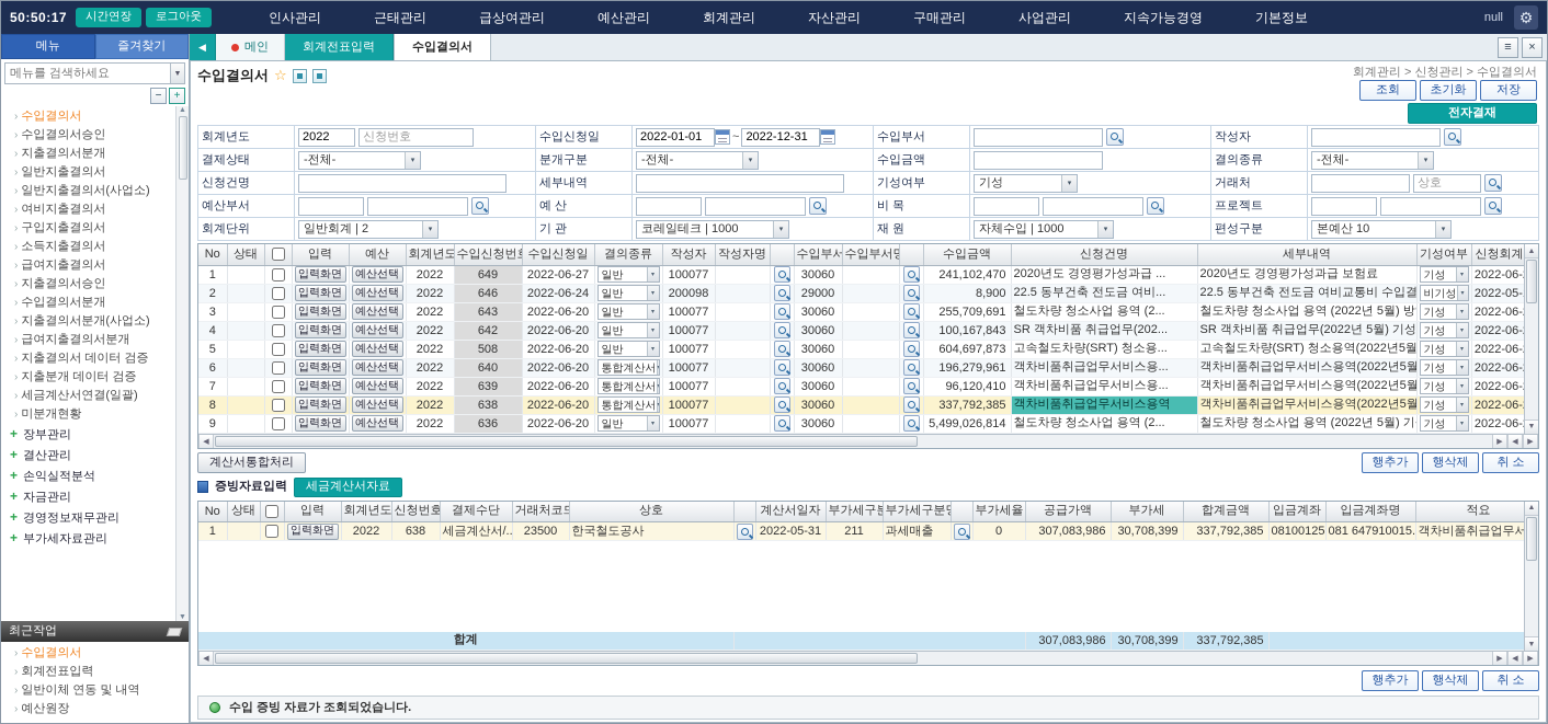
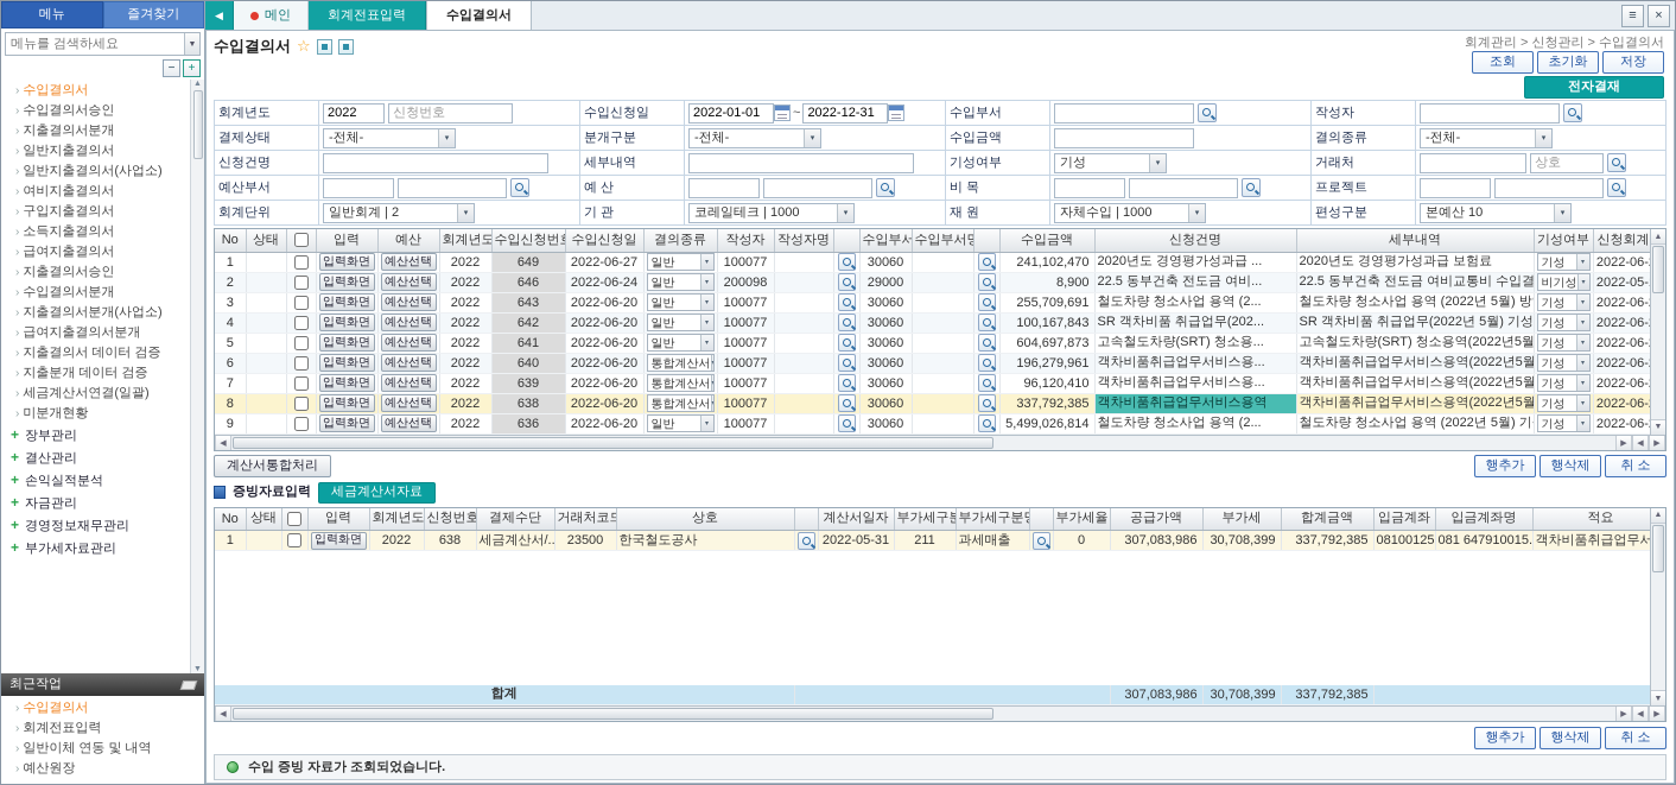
- 50:50:17
- 시간연장
- 로그아웃
- 인사관리
- 근태관리
- 급상여관리
- 예산관리
- 회계관리
- 자산관리
- 구매관리
- 사업관리
- 지속가능경영
- 기본정보
- null
- ⚙
  메뉴
  즐겨찾기
  메뉴를 검색하세요
  −
  +
  › 수입결의서
  › 수입결의서승인
  › 지출결의서분개
  › 일반지출결의서
  › 일반지출결의서(사업소)
  › 여비지출결의서
  › 구입지출결의서
  › 소득지출결의서
  › 급여지출결의서
  › 지출결의서승인
  › 수입결의서분개
  › 지출결의서분개(사업소)
  › 급여지출결의서분개
  › 지출결의서 데이터 검증
  › 지출분개 데이터 검증
  › 세금계산서연결(일괄)
  › 미분개현황
  + 장부관리
  + 결산관리
  + 손익실적분석
  + 자금관리
  + 경영정보재무관리
  + 부가세자료관리
  최근작업
  › 수입결의서
  › 회계전표입력
  › 일반이체 연동 및 내역
  › 예산원장
  ◀
  메인
  회계전표입력
  수입결의서
  ≡
  ×
  수입결의서
  ☆
  회계관리 > 신청관리 > 수입결의서
  조회
  초기화
  저장
  전자결재
  회계년도	2022 신청번호	수입신청일	2022-01-01 ~ 2022-12-31	수입부서		작성자
  결제상태	-전체-	분개구분	-전체-	수입금액		결의종류	-전체-
  신청건명		세부내역		기성여부	기성	거래처	상호
  예산부서		예 산		비 목		프로젝트
  회계단위	일반회계 | 2	기 관	코레일테크 | 1000	재 원	자체수입 | 1000	편성구분	본예산 10
  No	상태		입력	예산	회계년도	수입신청번	수입신청일	결의종류	작성자	작성자명		수입부서	수입부서		수입금액	신청건명	세부내역	기성여부	신청회계
  1			입력화면	예산선택	2022	649	2022-06-27	일반	100077			30060			241,102,470	2020년도 경영평가성과급 ...	2020년도 경영평가성과급 보험료	기성	2022-06-
  2			입력화면	예산선택	2022	646	2022-06-24	일반	200098			29000			8,900	22.5 동부건축 전도금 여비...	22.5 동부건축 전도금 여비교통비 수입결	비기성	2022-05-
  3			입력화면	예산선택	2022	643	2022-06-20	일반	100077			30060			255,709,691	철도차량 청소사업 용역 (2...	철도차량 청소사업 용역 (2022년 5월) 방	기성	2022-06-
  4			입력화면	예산선택	2022	642	2022-06-20	일반	100077			30060			100,167,843	SR 객차비품 취급업무(202...	SR 객차비품 취급업무(2022년 5월) 기성	기성	2022-06-
- 5			입력화면	예산선택	2022	508	2022-06-20	일반	100077			30060			604,697,873	고속철도차량(SRT) 청소용...	고속철도차량(SRT) 청소용역(2022년5월	기성	2022-06-
+ 5			입력화면	예산선택	2022	641	2022-06-20	일반	100077			30060			604,697,873	고속철도차량(SRT) 청소용...	고속철도차량(SRT) 청소용역(2022년5월	기성	2022-06-
  6			입력화면	예산선택	2022	640	2022-06-20	통합계산서	100077			30060			196,279,961	객차비품취급업무서비스용...	객차비품취급업무서비스용역(2022년5월	기성	2022-06-
  7			입력화면	예산선택	2022	639	2022-06-20	통합계산서	100077			30060			96,120,410	객차비품취급업무서비스용...	객차비품취급업무서비스용역(2022년5월	기성	2022-06-
  8			입력화면	예산선택	2022	638	2022-06-20	통합계산서	100077			30060			337,792,385	객차비품취급업무서비스용역	객차비품취급업무서비스용역(2022년5월	기성	2022-06-
  9			입력화면	예산선택	2022	636	2022-06-20	일반	100077			30060			5,499,026,814	철도차량 청소사업 용역 (2...	철도차량 청소사업 용역 (2022년 5월) 기	기성	2022-06-
  계산서통합처리
  행추가
  행삭제
  취 소
  증빙자료입력
  세금계산서자료
  No	상태		입력	회계년도	신청번호	결제수단	거래처코	상호		계산서일자	부가세구	부가세구분		부가세율	공급가액	부가세	합계금액	입금계좌	입금계좌명	적요
  1			입력화면	2022	638	세금계산서/..	23500	한국철도공사		2022-05-31	211	과세매출		0	307,083,986	30,708,399	337,792,385	08100125	081 647910015.	객차비품취급업무서
  합계		307,083,986	30,708,399	337,792,385
  행추가
  행삭제
  취 소
  수입 증빙 자료가 조회되었습니다.
